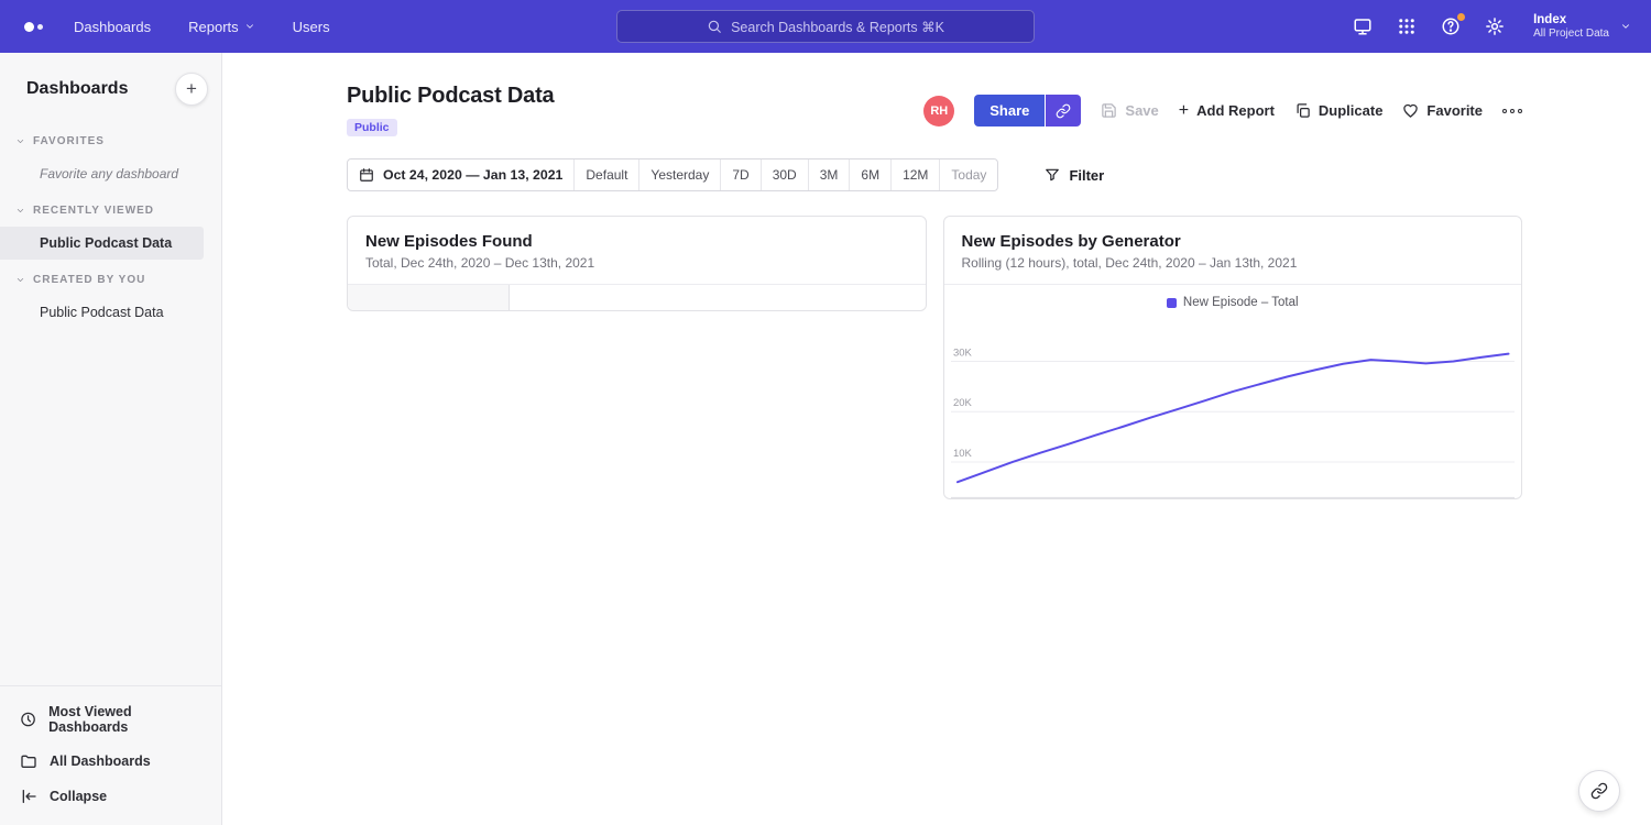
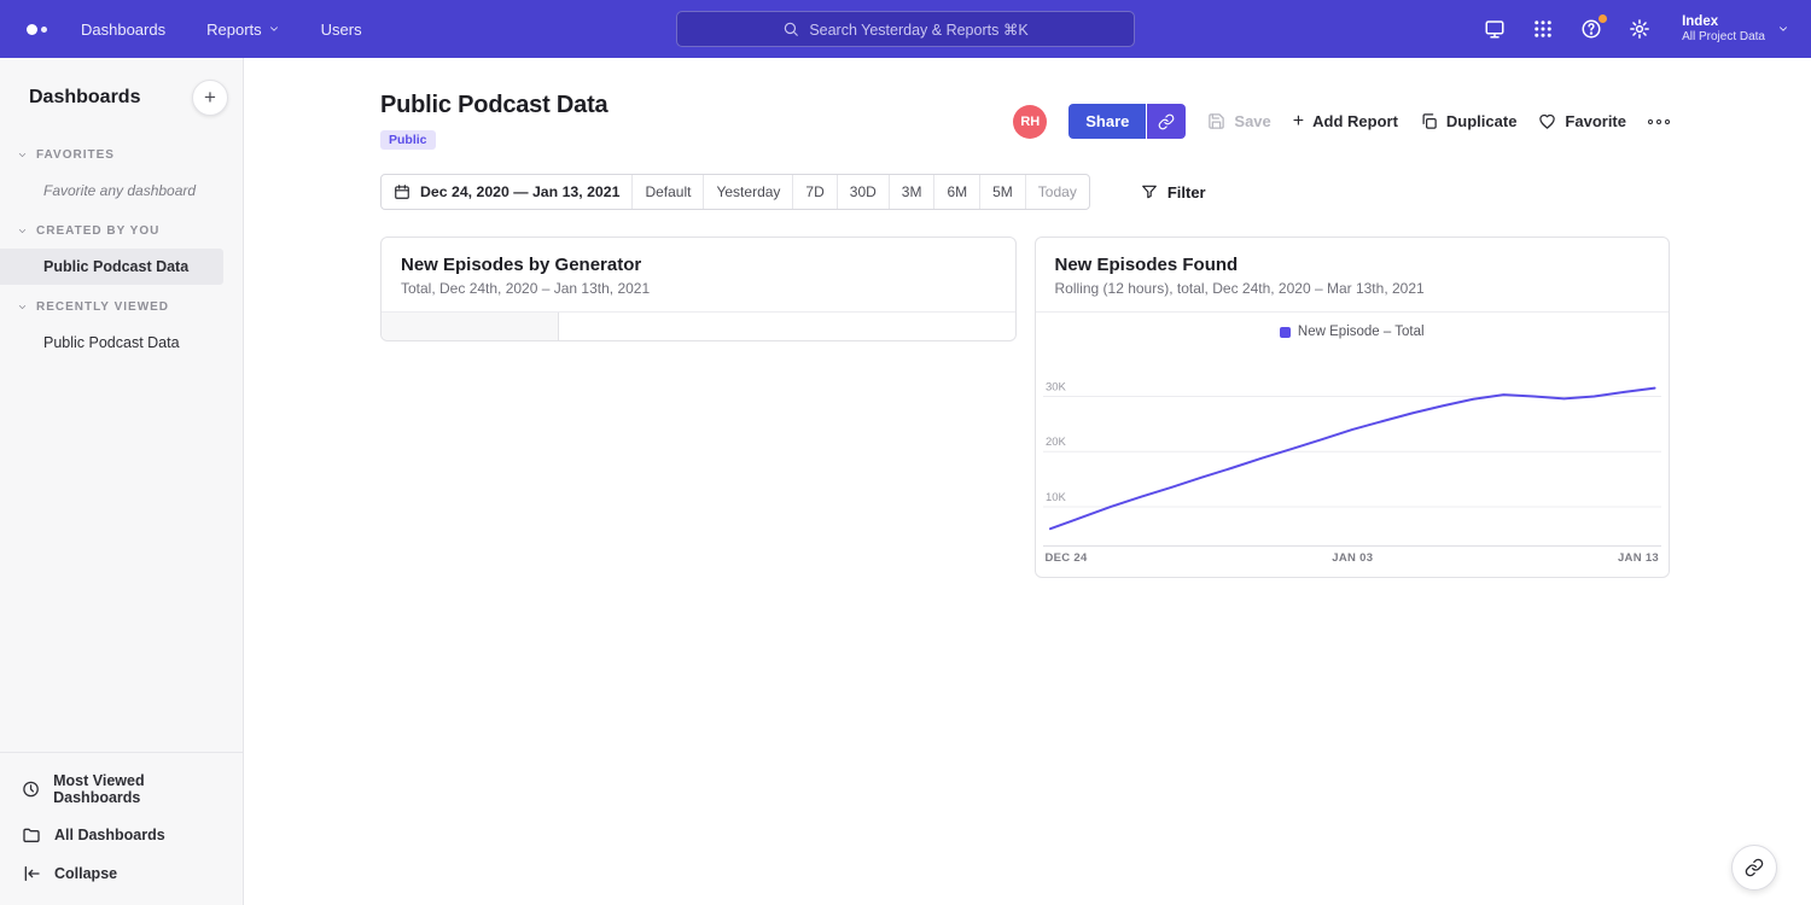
  Dashboards
  Reports
  Users
- Search Dashboards & Reports ⌘K
+ Search Yesterday & Reports ⌘K
  Index
  All Project Data
  Dashboards
  +
  FAVORITES
  Favorite any dashboard
- RECENTLY VIEWED
+ CREATED BY YOU
  Public Podcast Data
- CREATED BY YOU
+ RECENTLY VIEWED
  Public Podcast Data
  Most Viewed Dashboards
  All Dashboards
  Collapse
  Public Podcast Data
  Public
  RH
  Share
  Save
  +
  Add Report
  Duplicate
  Favorite
- Oct 24, 2020 — Jan 13, 2021
+ Dec 24, 2020 — Jan 13, 2021
  Default
  Yesterday
  7D
  30D
  3M
  6M
- 12M
+ 5M
  Today
  Filter
- New Episodes Found
+ New Episodes by Generator
- Total, Dec 24th, 2020 – Dec 13th, 2021
+ Total, Dec 24th, 2020 – Jan 13th, 2021
- New Episodes by Generator
+ New Episodes Found
- Rolling (12 hours), total, Dec 24th, 2020 – Jan 13th, 2021
+ Rolling (12 hours), total, Dec 24th, 2020 – Mar 13th, 2021
  New Episode – Total
  10K
  20K
  30K
+ DEC 24
+ JAN 03
+ JAN 13
